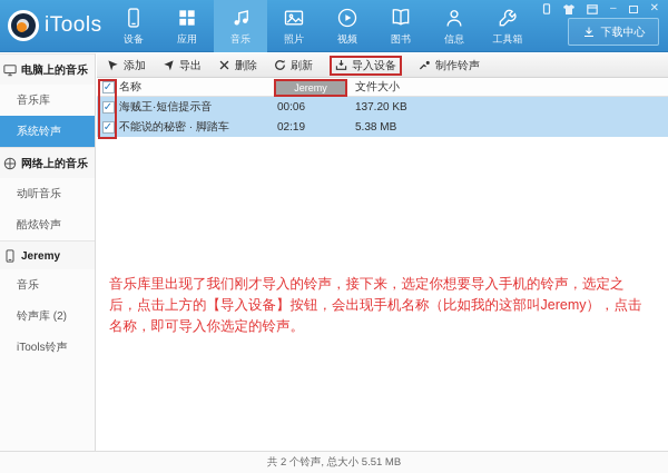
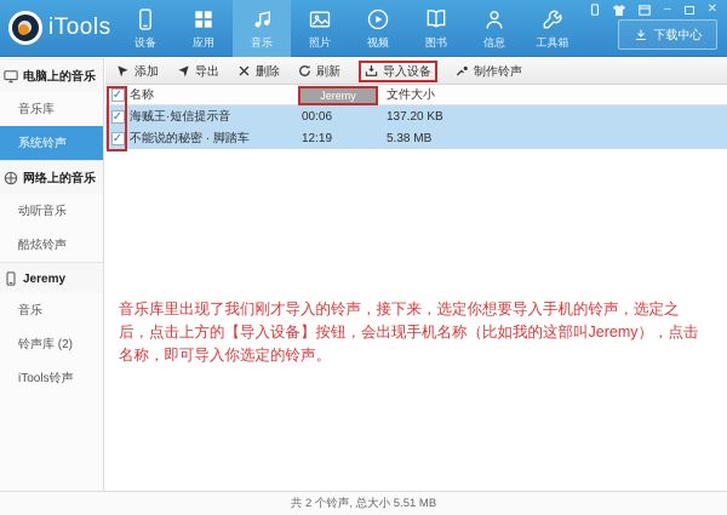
  iTools
  设备
  应用
  音乐
  照片
  视频
  图书
  信息
  工具箱
  –
  ✕
  下载中心
  电脑上的音乐
  音乐库
  系统铃声
  网络上的音乐
  动听音乐
  酷炫铃声
  Jeremy
  音乐
  铃声库 (2)
  iTools铃声
  添加
  导出
  删除
  刷新
  导入设备
  制作铃声
  ✓
  名称
  文件大小
  ✓
  海贼王·短信提示音
  00:06
  137.20 KB
  ✓
  不能说的秘密 · 脚踏车
- 02:19
+ 12:19
  5.38 MB
  Jeremy
  音乐库里出现了我们刚才导入的铃声，接下来，选定你想要导入手机的铃声，选定之
  后，点击上方的【导入设备】按钮，会出现手机名称（比如我的这部叫Jeremy），点击
  名称，即可导入你选定的铃声。
  共 2 个铃声, 总大小 5.51 MB
